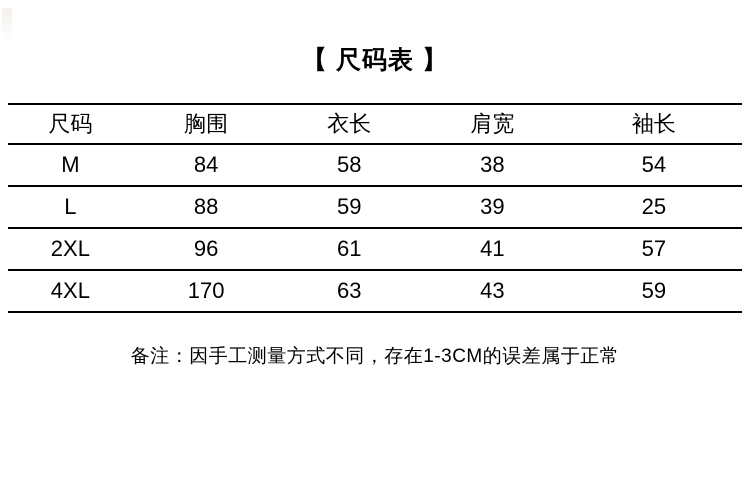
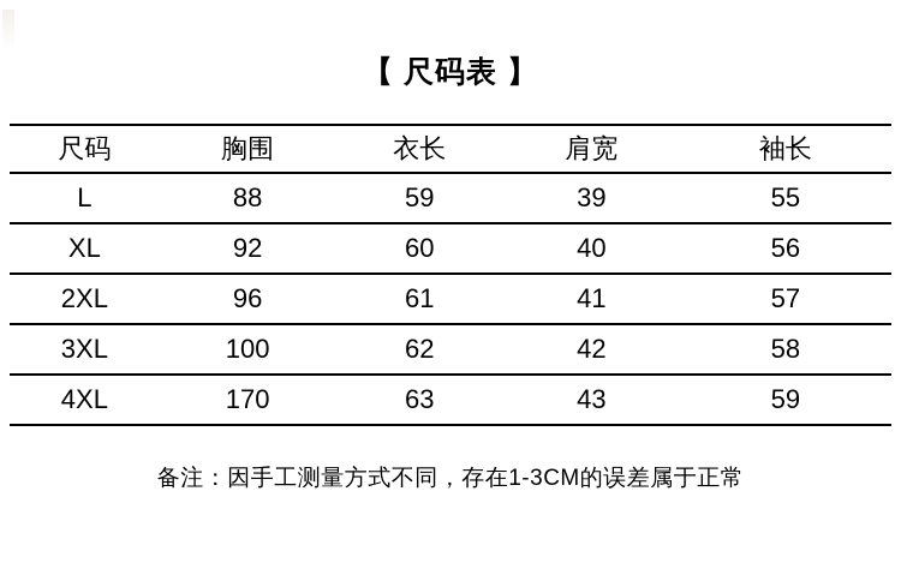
  【 尺码表 】
  尺码	胸围	衣长	肩宽	袖长
- M	84	58	38	54
- L	88	59	39	25
+ L	88	59	39	55
+ XL	92	60	40	56
  2XL	96	61	41	57
+ 3XL	100	62	42	58
  4XL	170	63	43	59
  备注：因手工测量方式不同，存在1-3CM的误差属于正常
